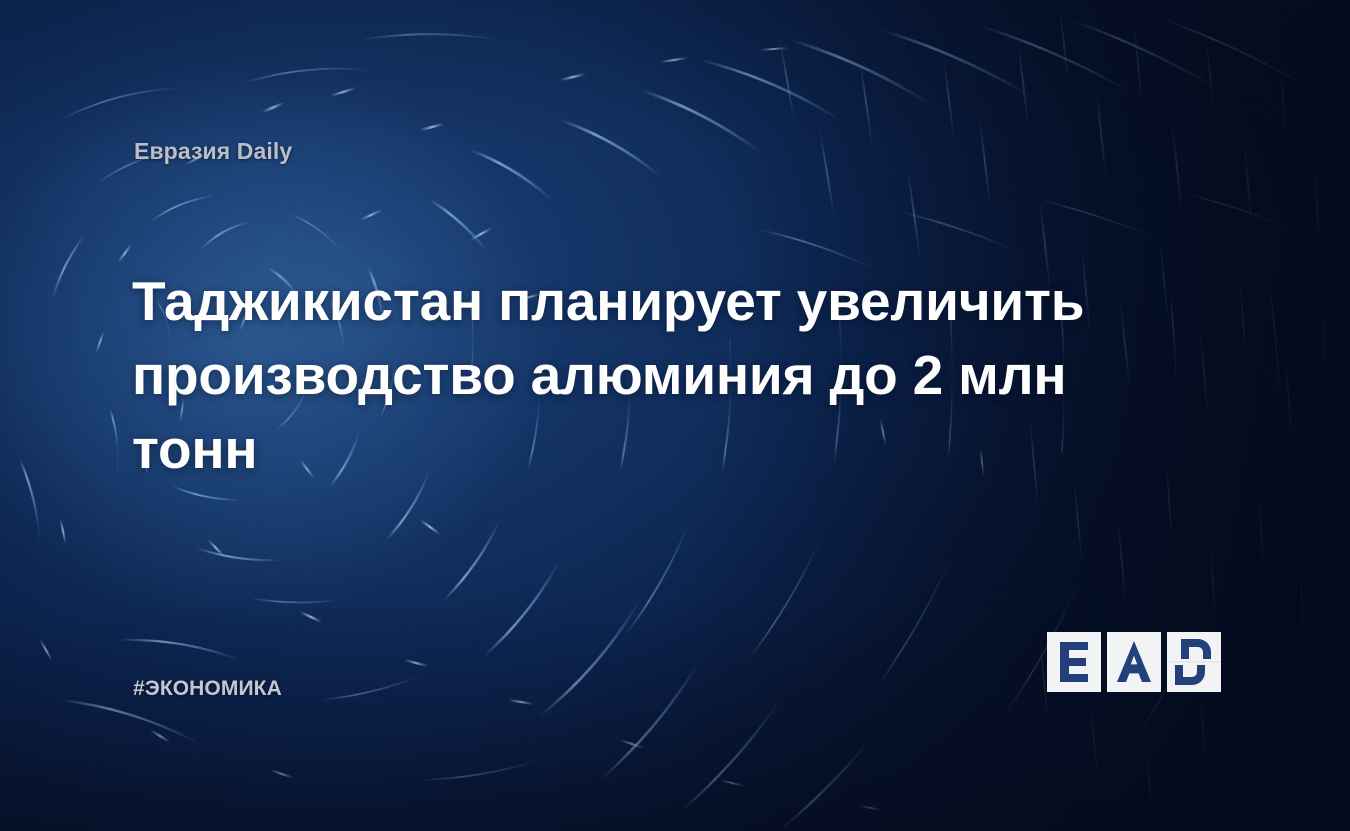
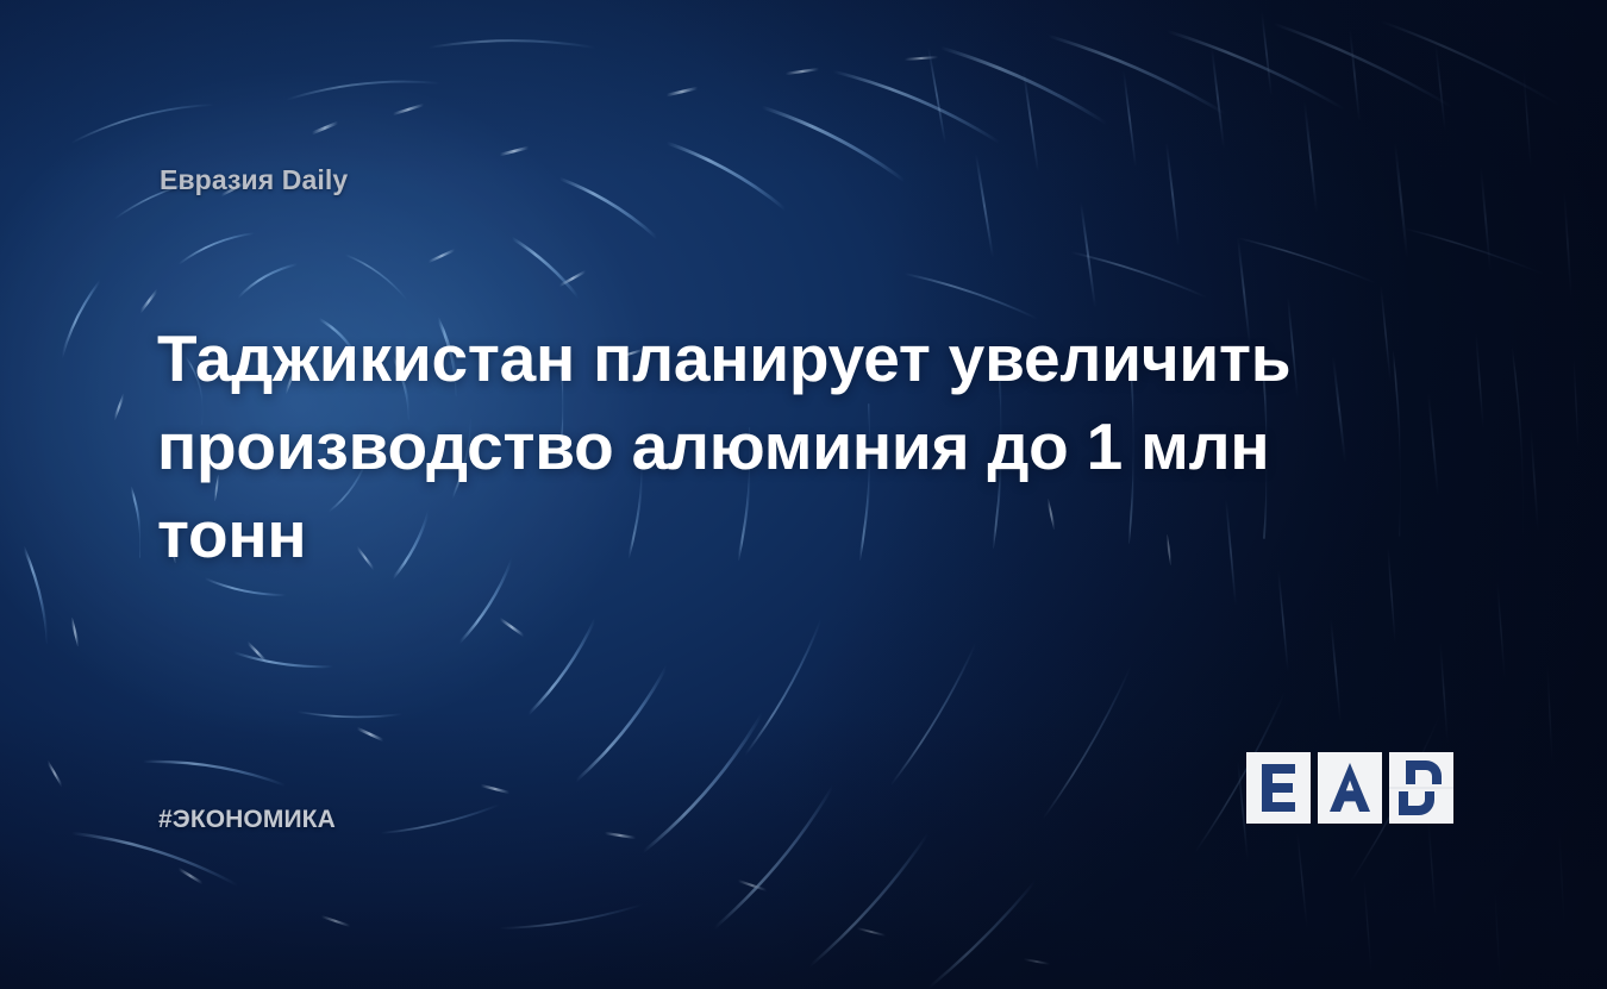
  Евразия Daily
- Таджикистан планирует увеличить производство алюминия до 2 млн тонн
+ Таджикистан планирует увеличить производство алюминия до 1 млн тонн
  #ЭКОНОМИКА
